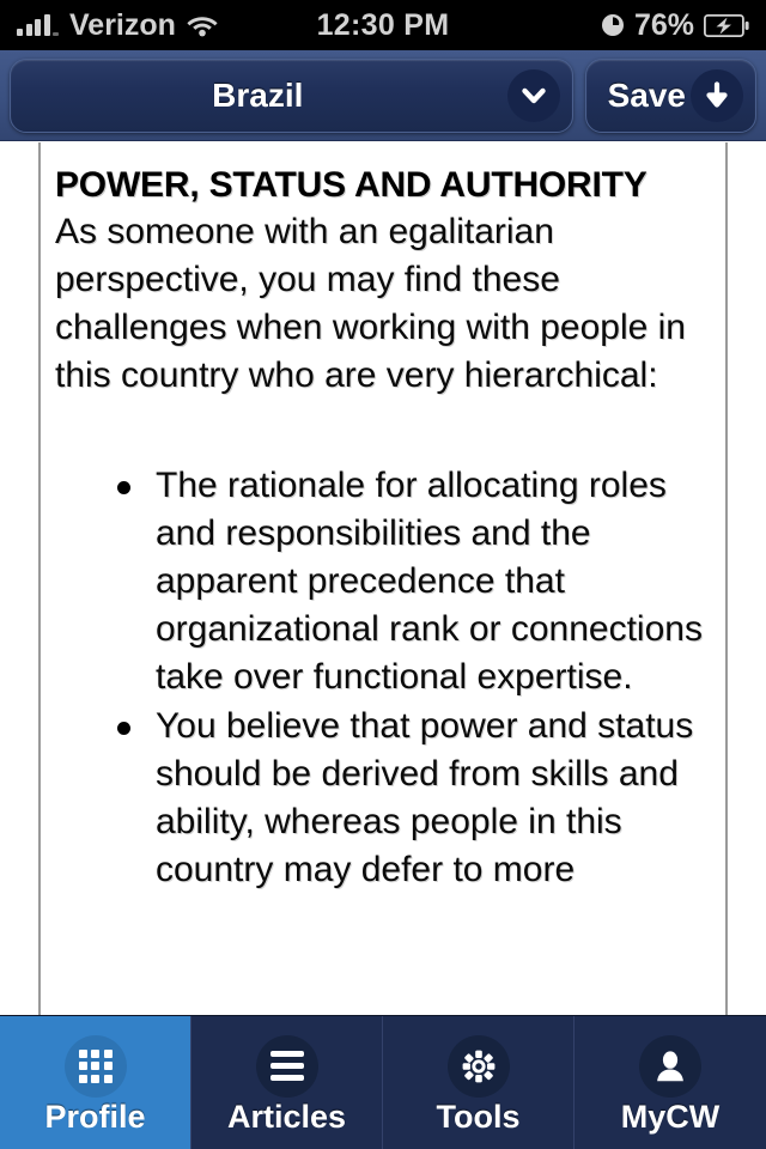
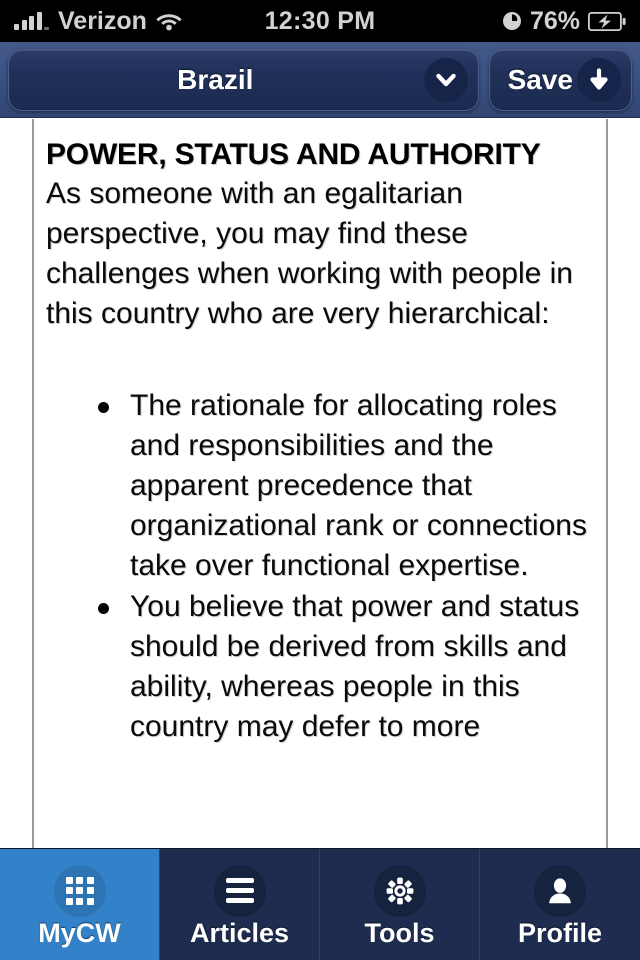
  Verizon
  12:30 PM
  76%
  Brazil
  Save
  POWER, STATUS AND AUTHORITY
  As someone with an egalitarian perspective, you may find these challenges when working with people in this country who are very hierarchical:
  The rationale for allocating roles and responsibilities and the apparent precedence that organizational rank or connections take over functional expertise.
  You believe that power and status should be derived from skills and ability, whereas people in this country may defer to more
- Profile
+ MyCW
  Articles
  Tools
- MyCW
+ Profile
